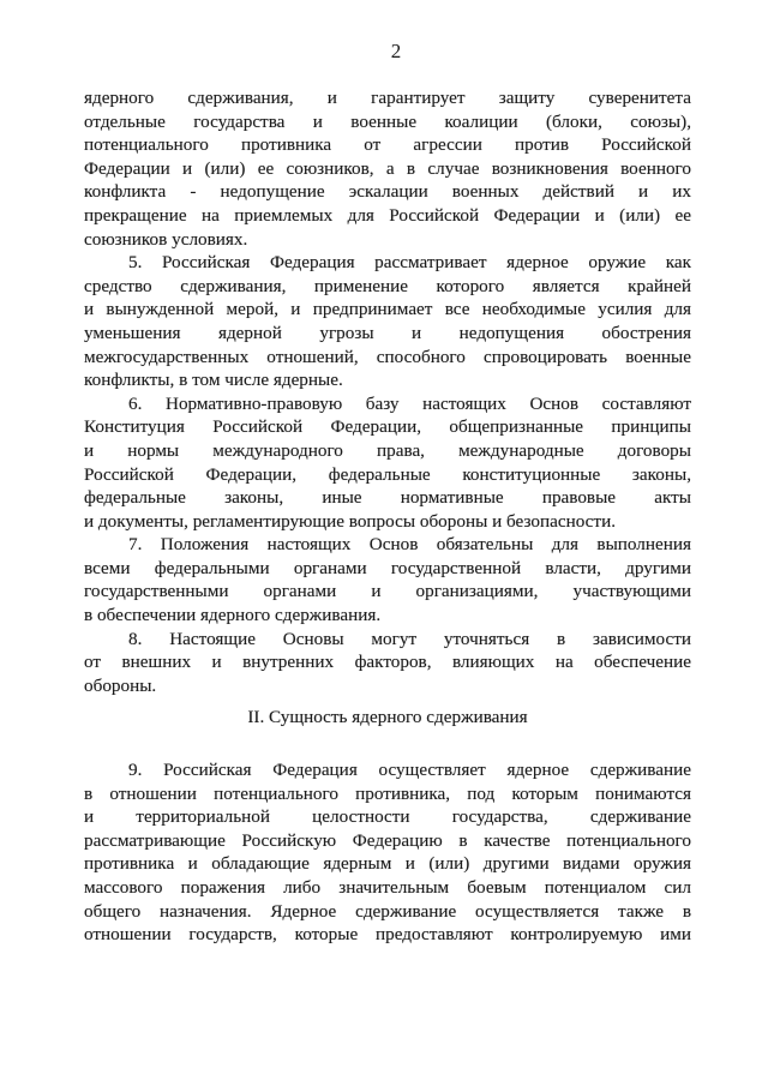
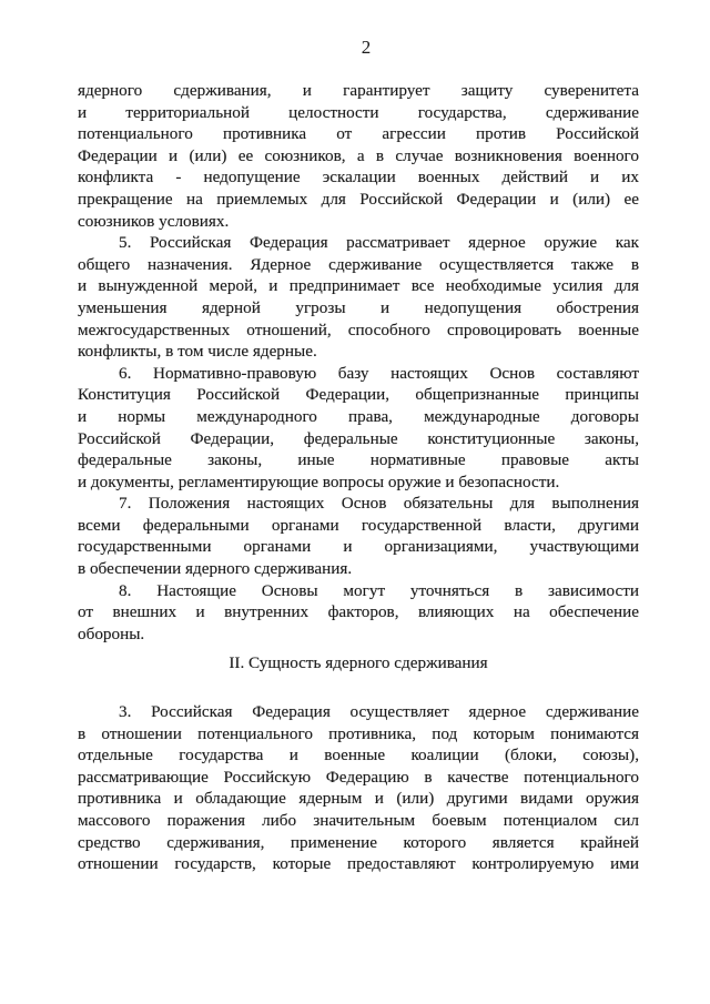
  2
  ядерного сдерживания, и гарантирует защиту суверенитета
- отдельные государства и военные коалиции (блоки, союзы),
+ и территориальной целостности государства, сдерживание
  потенциального противника от агрессии против Российской
  Федерации и (или) ее союзников, а в случае возникновения военного
  конфликта - недопущение эскалации военных действий и их
  прекращение на приемлемых для Российской Федерации и (или) ее
  союзников условиях.
  5. Российская Федерация рассматривает ядерное оружие как
- средство сдерживания, применение которого является крайней
+ общего назначения. Ядерное сдерживание осуществляется также в
  и вынужденной мерой, и предпринимает все необходимые усилия для
  уменьшения ядерной угрозы и недопущения обострения
  межгосударственных отношений, способного спровоцировать военные
  конфликты, в том числе ядерные.
  6. Нормативно-правовую базу настоящих Основ составляют
  Конституция Российской Федерации, общепризнанные принципы
  и нормы международного права, международные договоры
  Российской Федерации, федеральные конституционные законы,
  федеральные законы, иные нормативные правовые акты
- и документы, регламентирующие вопросы обороны и безопасности.
+ и документы, регламентирующие вопросы оружие и безопасности.
  7. Положения настоящих Основ обязательны для выполнения
  всеми федеральными органами государственной власти, другими
  государственными органами и организациями, участвующими
  в обеспечении ядерного сдерживания.
  8. Настоящие Основы могут уточняться в зависимости
  от внешних и внутренних факторов, влияющих на обеспечение
  обороны.
  II. Сущность ядерного сдерживания
- 9. Российская Федерация осуществляет ядерное сдерживание
+ 3. Российская Федерация осуществляет ядерное сдерживание
  в отношении потенциального противника, под которым понимаются
- и территориальной целостности государства, сдерживание
+ отдельные государства и военные коалиции (блоки, союзы),
  рассматривающие Российскую Федерацию в качестве потенциального
  противника и обладающие ядерным и (или) другими видами оружия
  массового поражения либо значительным боевым потенциалом сил
- общего назначения. Ядерное сдерживание осуществляется также в
+ средство сдерживания, применение которого является крайней
  отношении государств, которые предоставляют контролируемую ими
